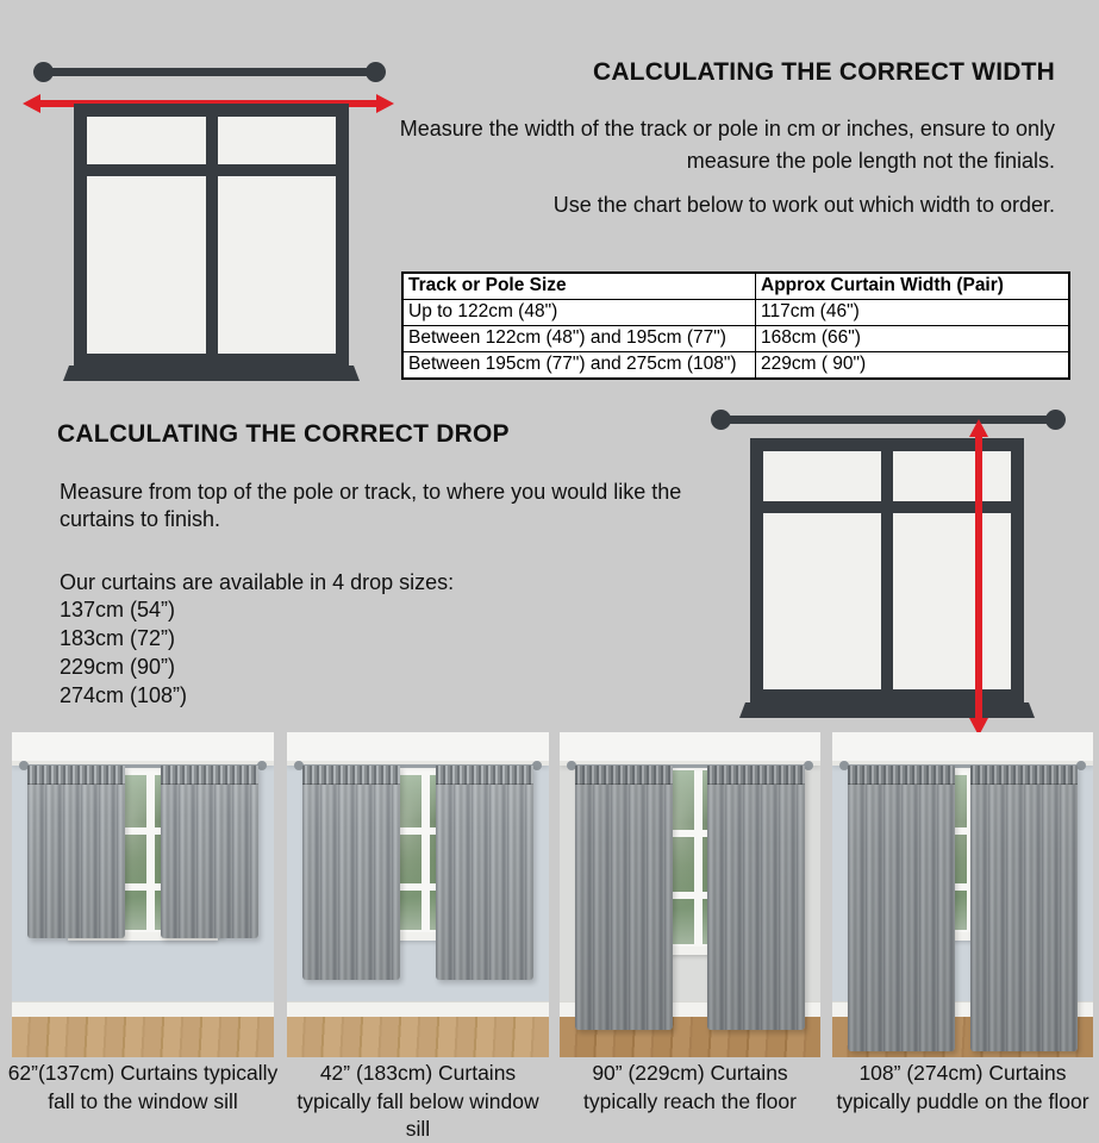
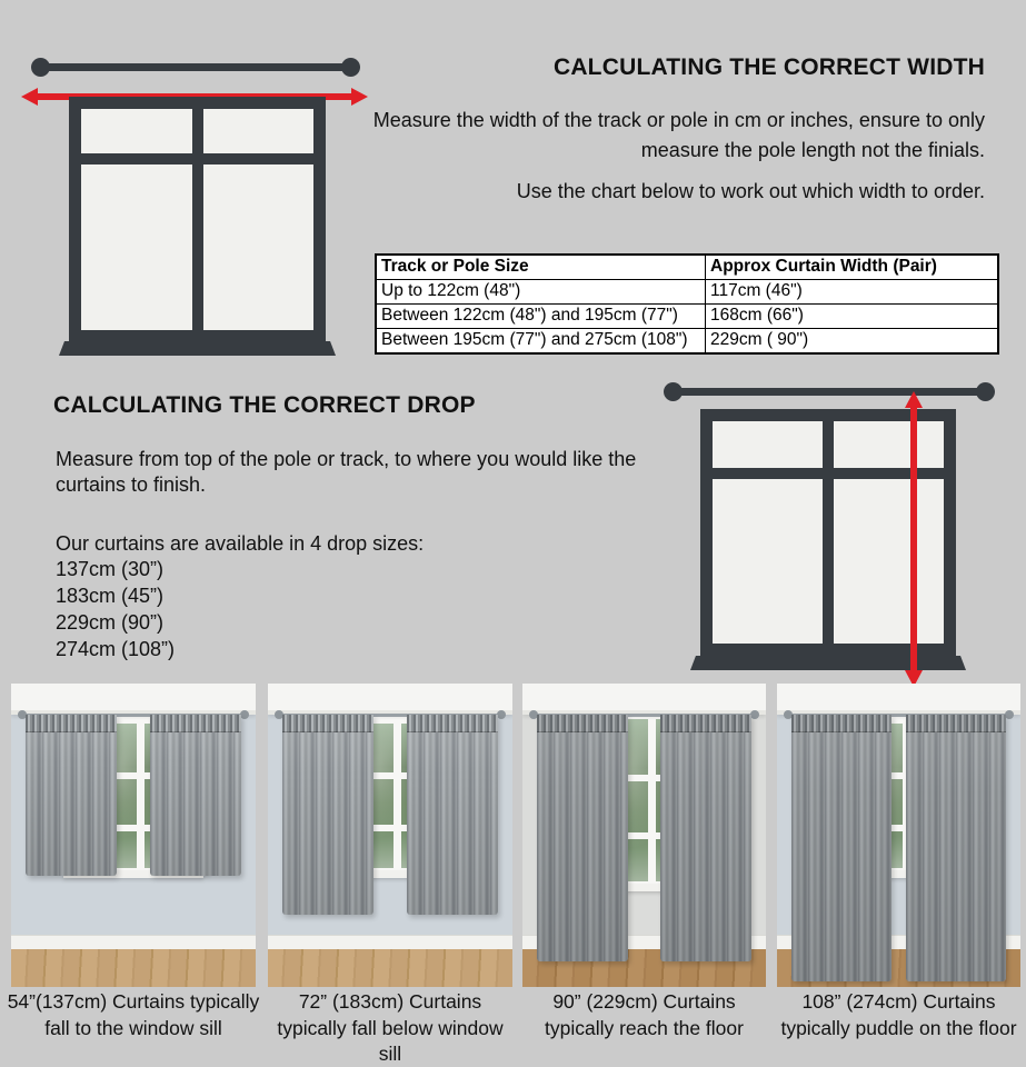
  CALCULATING THE CORRECT WIDTH
  Measure the width of the track or pole in cm or inches, ensure to only measure the pole length not the finials.
  Use the chart below to work out which width to order.
  Track or Pole Size	Approx Curtain Width (Pair)
  Up to 122cm (48")	117cm (46")
  Between 122cm (48") and 195cm (77")	168cm (66")
  Between 195cm (77") and 275cm (108")	229cm ( 90")
  CALCULATING THE CORRECT DROP
  Measure from top of the pole or track, to where you would like the curtains to finish.
  Our curtains are available in 4 drop sizes:
- 137cm (54”)
+ 137cm (30”)
- 183cm (72”)
+ 183cm (45”)
  229cm (90”)
  274cm (108”)
- 62”(137cm) Curtains typically fall to the window sill
+ 54”(137cm) Curtains typically fall to the window sill
- 42” (183cm) Curtains typically fall below window sill
+ 72” (183cm) Curtains typically fall below window sill
  90” (229cm) Curtains typically reach the floor
  108” (274cm) Curtains typically puddle on the floor
